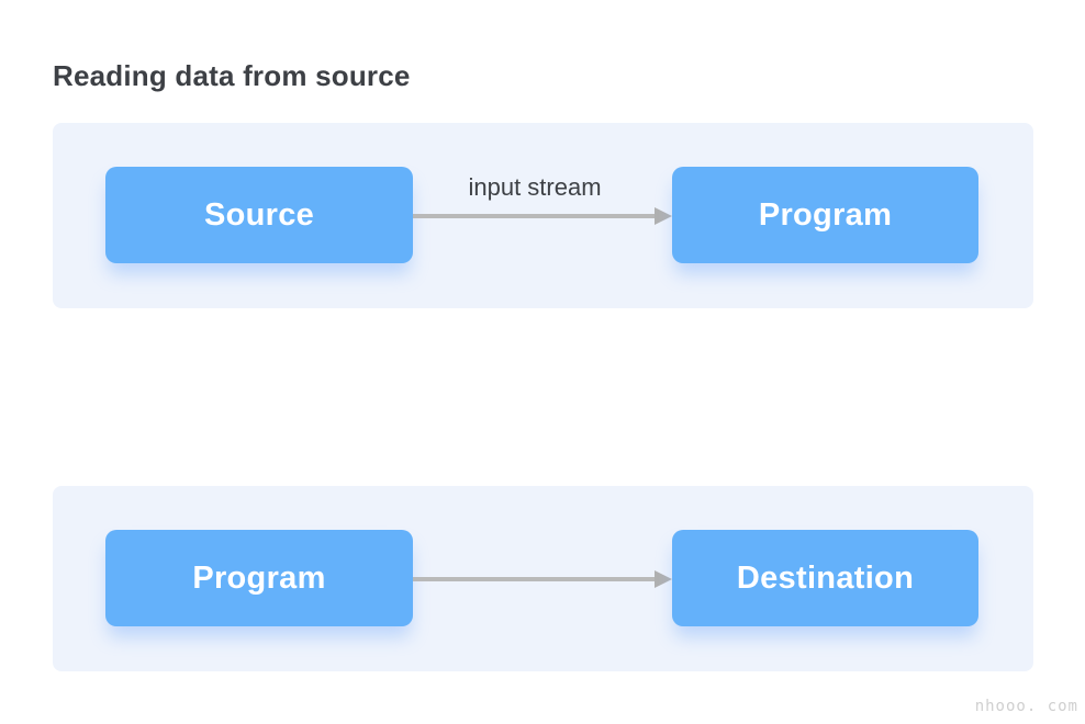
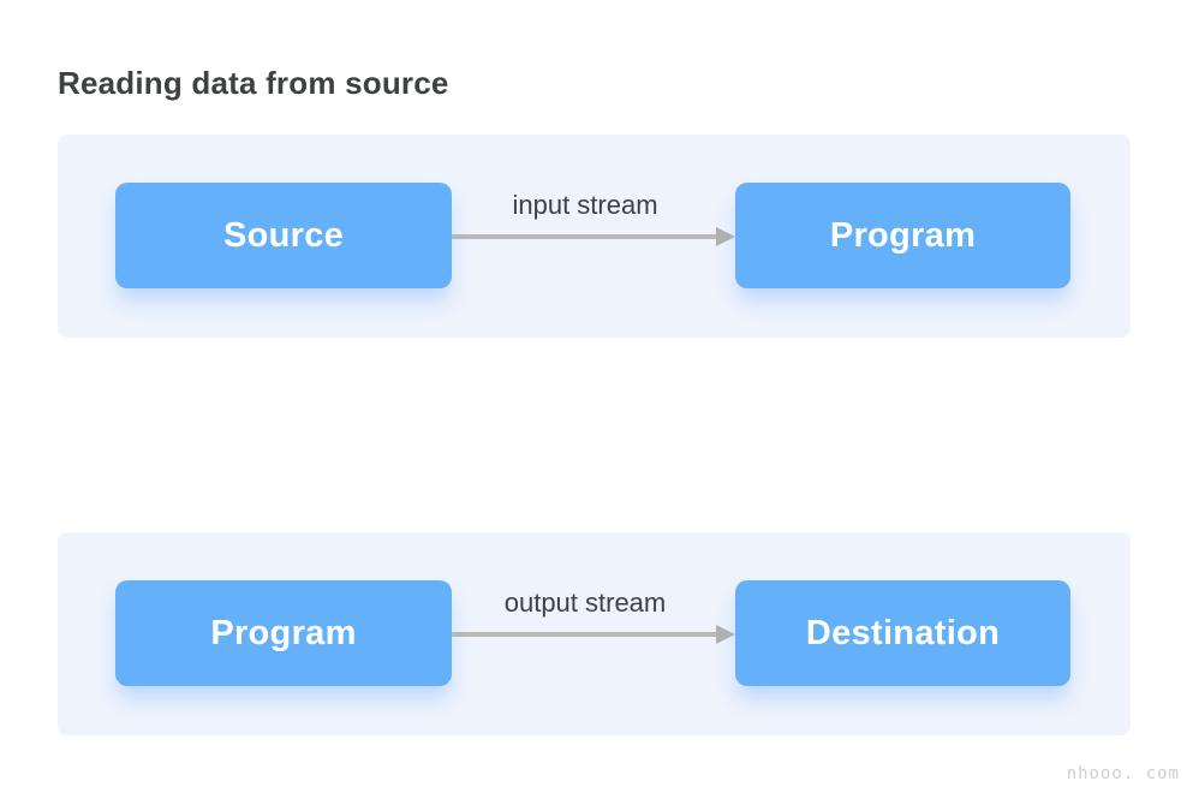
  Reading data from source
  Source
  input stream
  Program
  Program
+ output stream
  Destination
  nhooo. com
